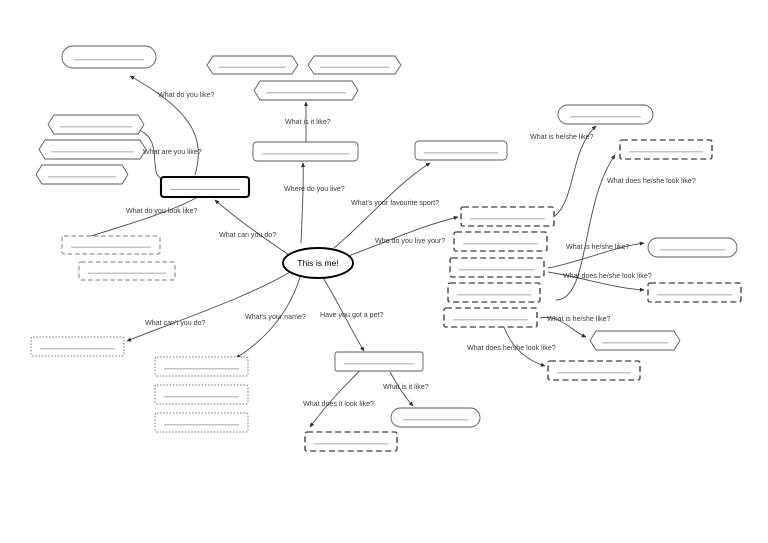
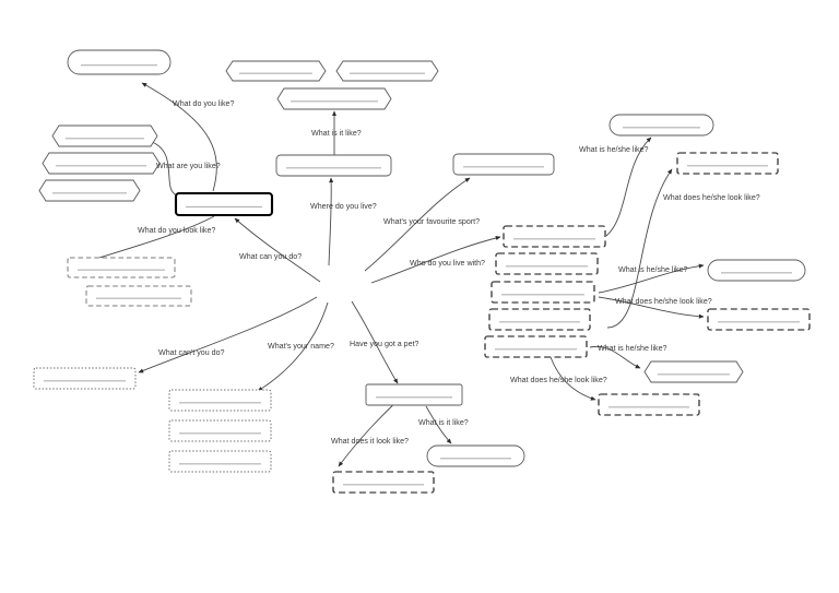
  What do you like?
  What are you like?
  What do you look like?
  What can you do?
  What can't you do?
  What's your name?
  Have you got a pet?
  Where do you live?
  What is it like?
  What's your favourite sport?
- Who do you live your?
+ Who do you live with?
  What is he/she like?
  What does he/she look like?
  What is he/she like?
  What does he/she look like?
  What is he/she like?
  What does he/she look like?
  What is it like?
  What does it look like?
- This is me!
